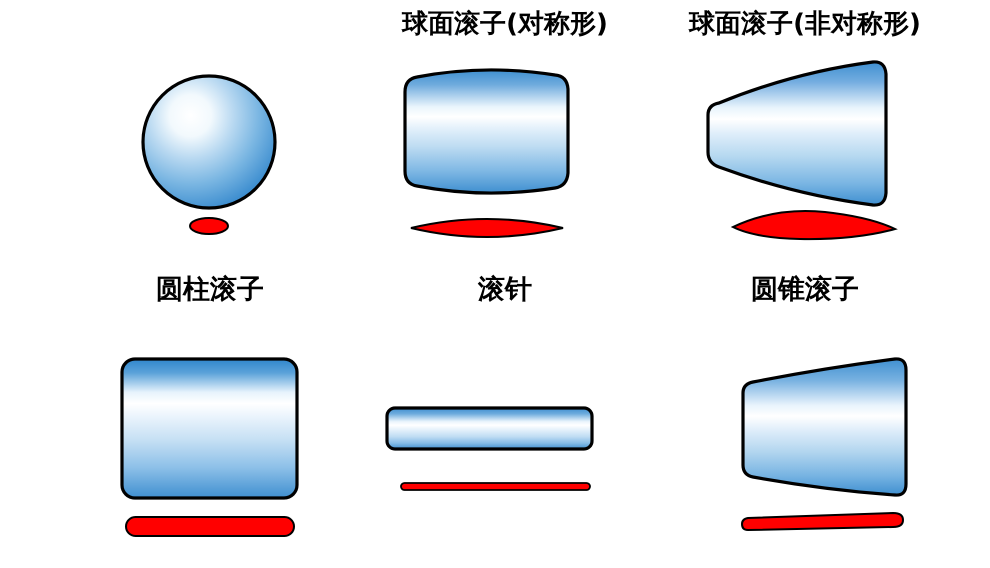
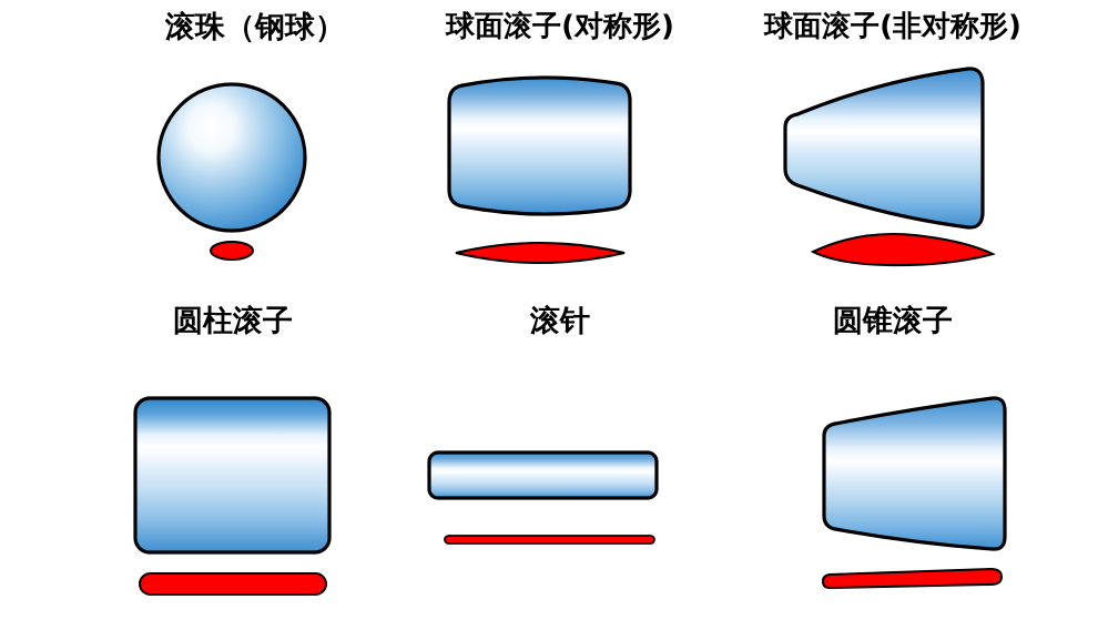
+ 滚珠（钢球）
  球面滚子(对称形)
  球面滚子(非对称形)
  圆柱滚子
  滚针
  圆锥滚子
